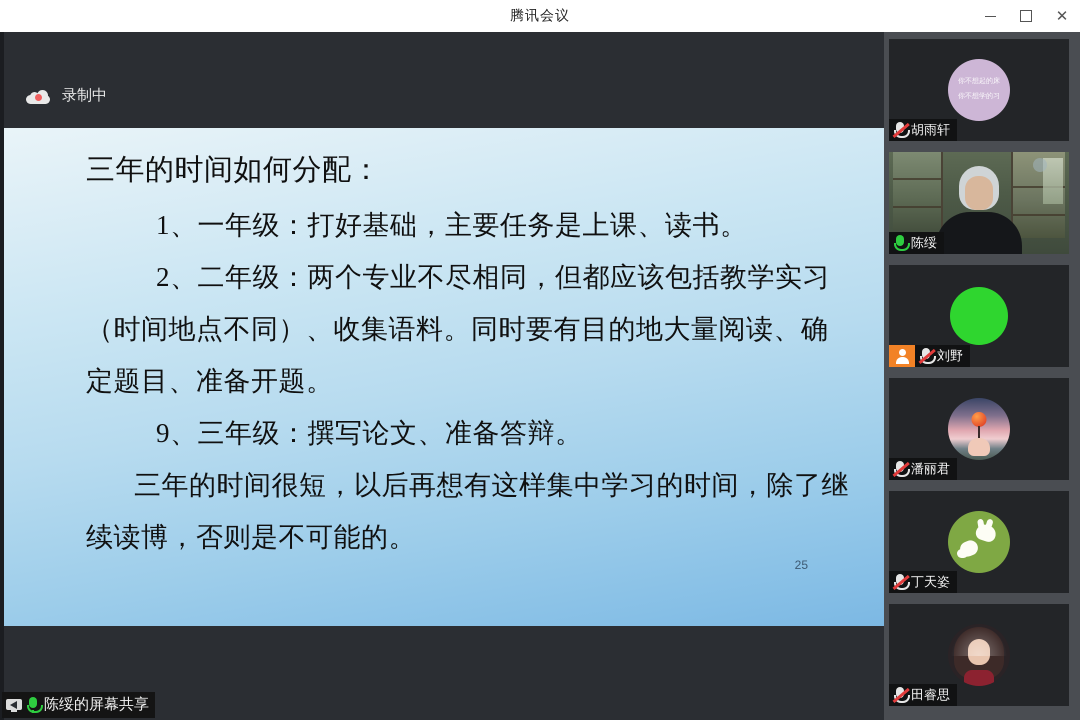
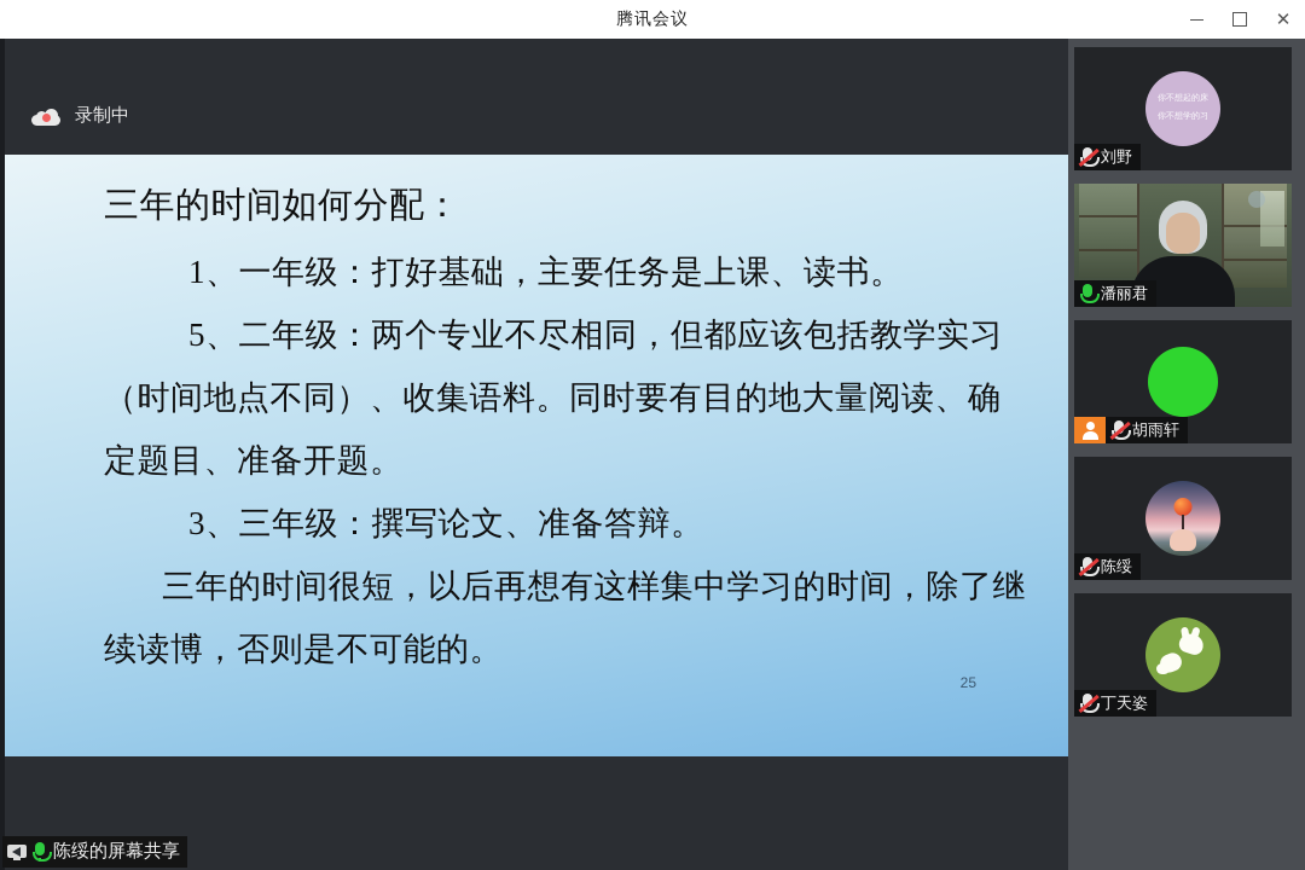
  腾讯会议
  ✕
  录制中
  三年的时间如何分配：
  1、一年级：打好基础，主要任务是上课、读书。
- 2、二年级：两个专业不尽相同，但都应该包括教学实习
+ 5、二年级：两个专业不尽相同，但都应该包括教学实习
  （时间地点不同）、收集语料。同时要有目的地大量阅读、确
  定题目、准备开题。
- 9、三年级：撰写论文、准备答辩。
+ 3、三年级：撰写论文、准备答辩。
  三年的时间很短，以后再想有这样集中学习的时间，除了继
  续读博，否则是不可能的。
  25
  陈绥的屏幕共享
- 胡雨轩
+ 刘野
- 陈绥
+ 潘丽君
- 刘野
+ 胡雨轩
- 潘丽君
+ 陈绥
  丁天姿
- 田睿思
